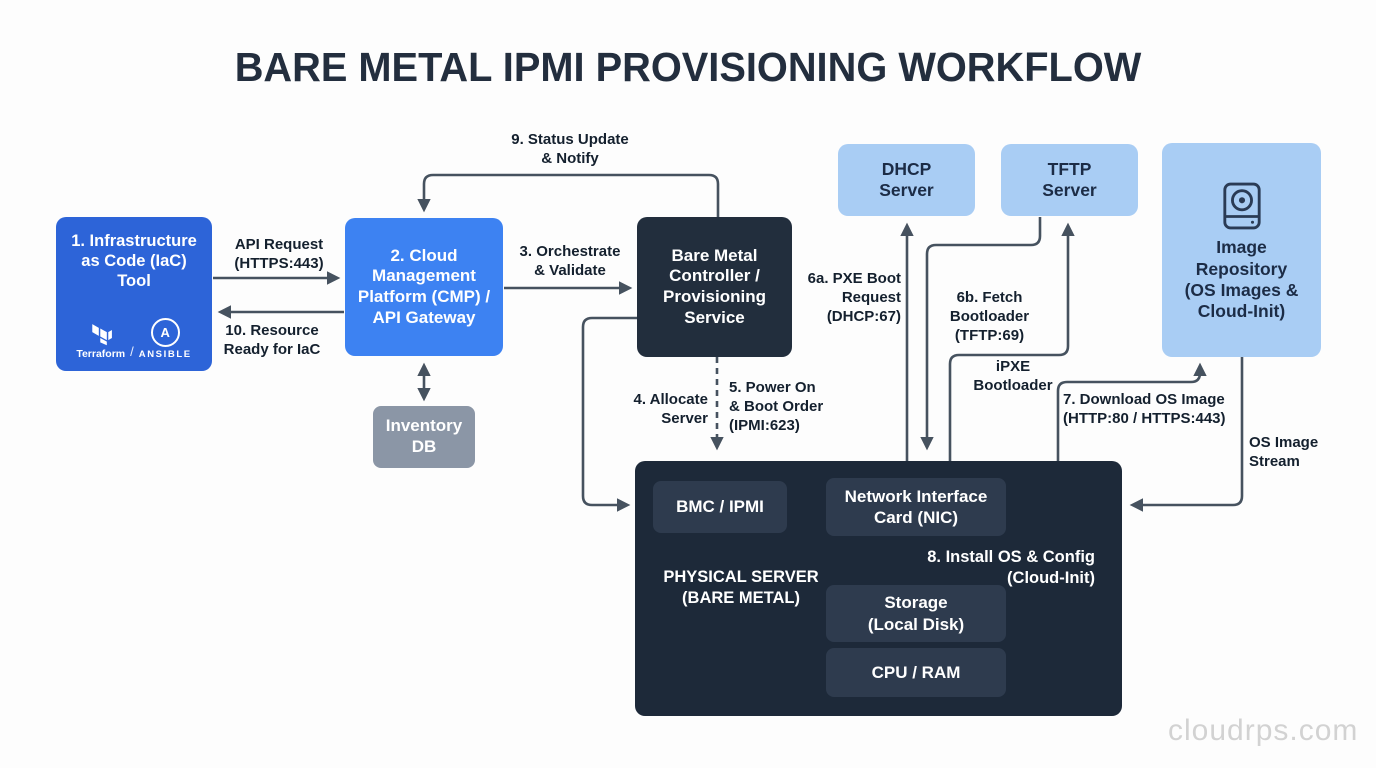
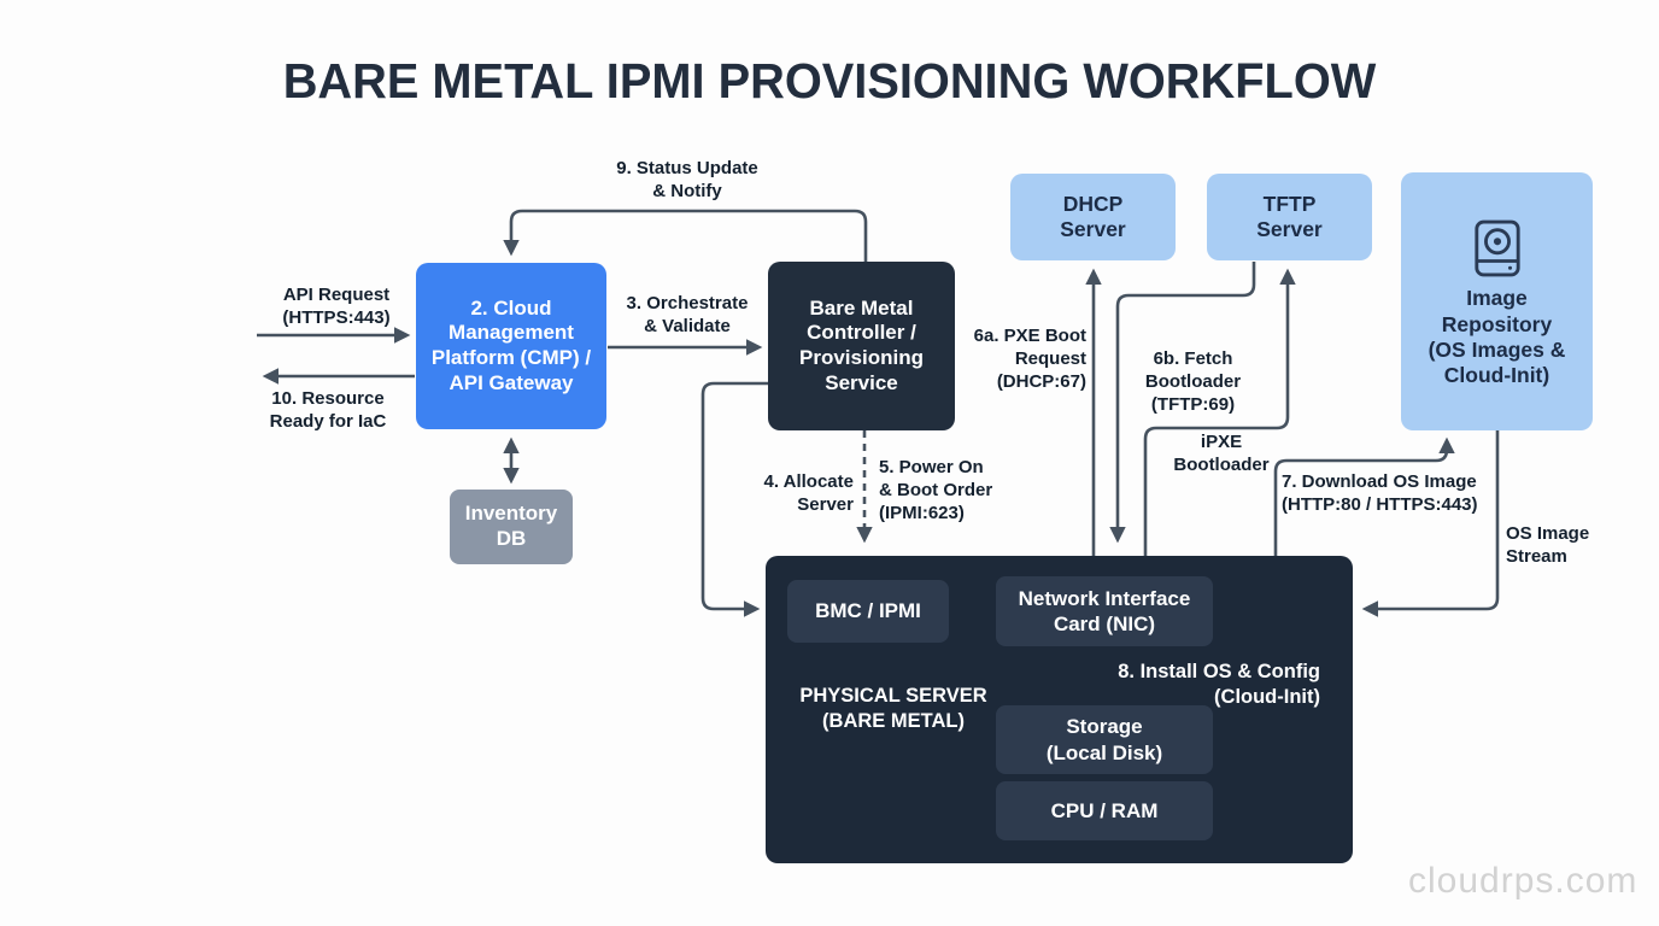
  BARE METAL IPMI PROVISIONING WORKFLOW
- 1. Infrastructure
- as Code (IaC)
- Tool
- Terraform
- /
- A
- ANSIBLE
  2. Cloud
  Management
  Platform (CMP) /
  API Gateway
  Bare Metal
  Controller /
  Provisioning
  Service
  DHCP
  Server
  TFTP
  Server
  Image
  Repository
  (OS Images &
  Cloud-Init)
  Inventory
  DB
  BMC / IPMI
  Network Interface
  Card (NIC)
  Storage
  (Local Disk)
  CPU / RAM
  PHYSICAL SERVER
  (BARE METAL)
  API Request
  (HTTPS:443)
  10. Resource
  Ready for IaC
  3. Orchestrate
  & Validate
  9. Status Update
  & Notify
  4. Allocate
  Server
  5. Power On
  & Boot Order
  (IPMI:623)
  6a. PXE Boot
  Request
  (DHCP:67)
  6b. Fetch
  Bootloader
  (TFTP:69)
  iPXE
  Bootloader
  7. Download OS Image
  (HTTP:80 / HTTPS:443)
  OS Image
  Stream
  8. Install OS & Config
  (Cloud-Init)
  cloudrps.com
